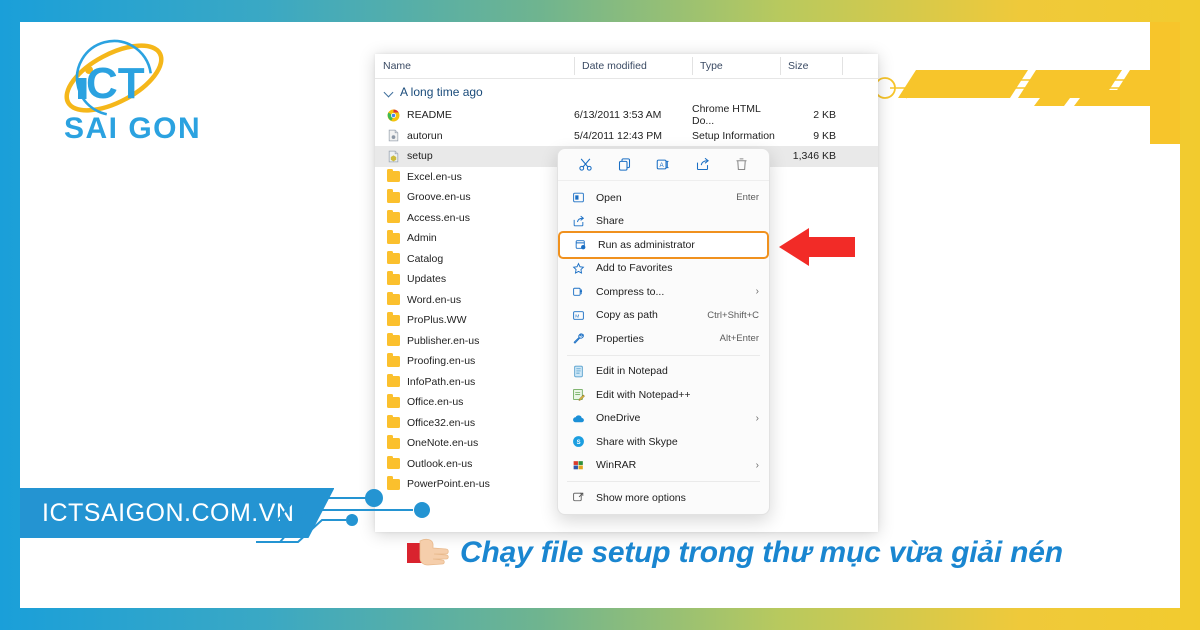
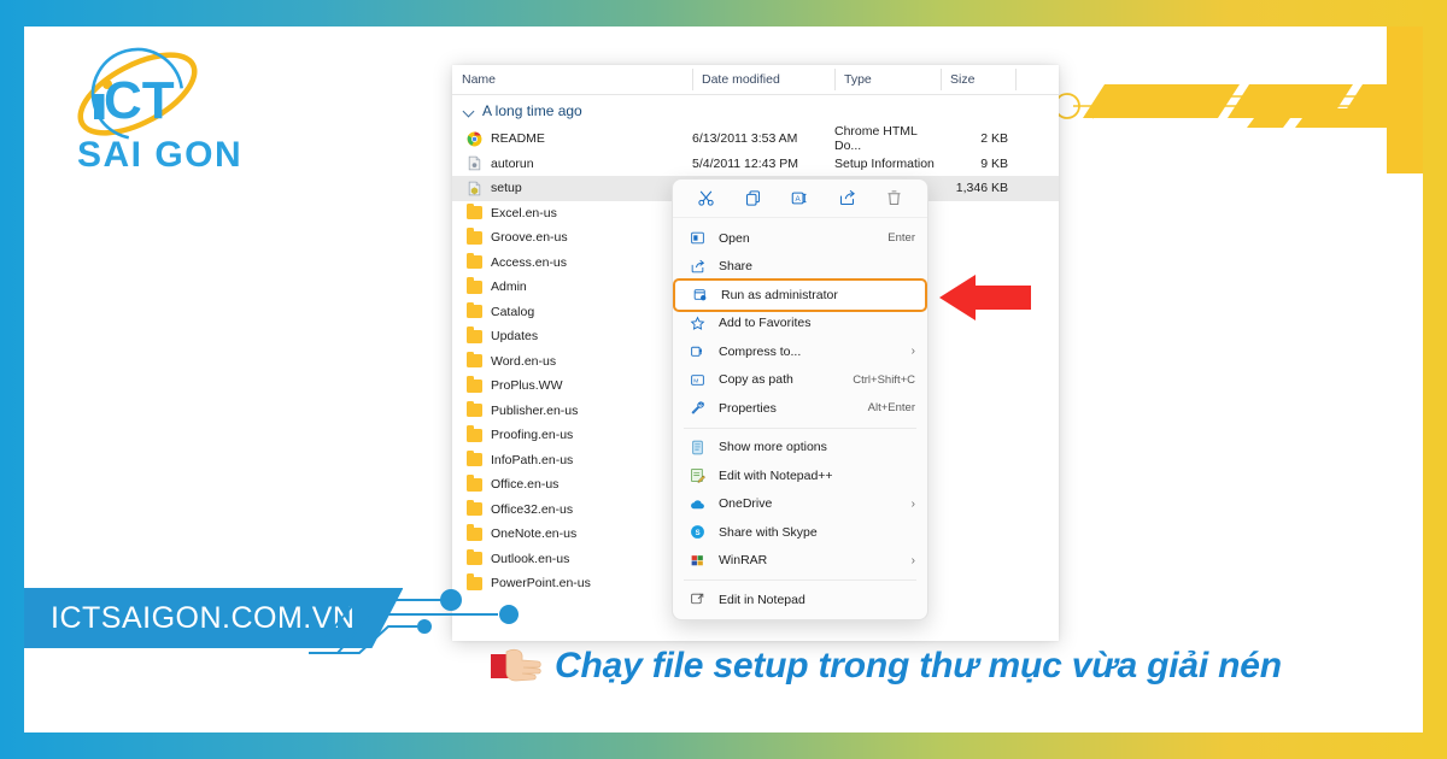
  CT
  SAI GON
  Name
  Date modified
  Type
  Size
  A long time ago
  README
  6/13/2011 3:53 AM
  Chrome HTML Do...
  2 KB
  autorun
  5/4/2011 12:43 PM
  Setup Information
  9 KB
  setup
  1,346 KB
  Excel.en-us
  Groove.en-us
  Access.en-us
  Admin
  Catalog
  Updates
  Word.en-us
  ProPlus.WW
  Publisher.en-us
  Proofing.en-us
  InfoPath.en-us
  Office.en-us
  Office32.en-us
  OneNote.en-us
  Outlook.en-us
  PowerPoint.en-us
  Open
  Enter
  Share
  Run as administrator
  Add to Favorites
  Compress to...
  ›
  Copy as path
  Ctrl+Shift+C
  Properties
  Alt+Enter
- Edit in Notepad
+ Show more options
  Edit with Notepad++
  OneDrive
  ›
  Share with Skype
  WinRAR
  ›
- Show more options
+ Edit in Notepad
  ICTSAIGON.COM.V
  Chạy file setup trong thư mục vừa giải nén
